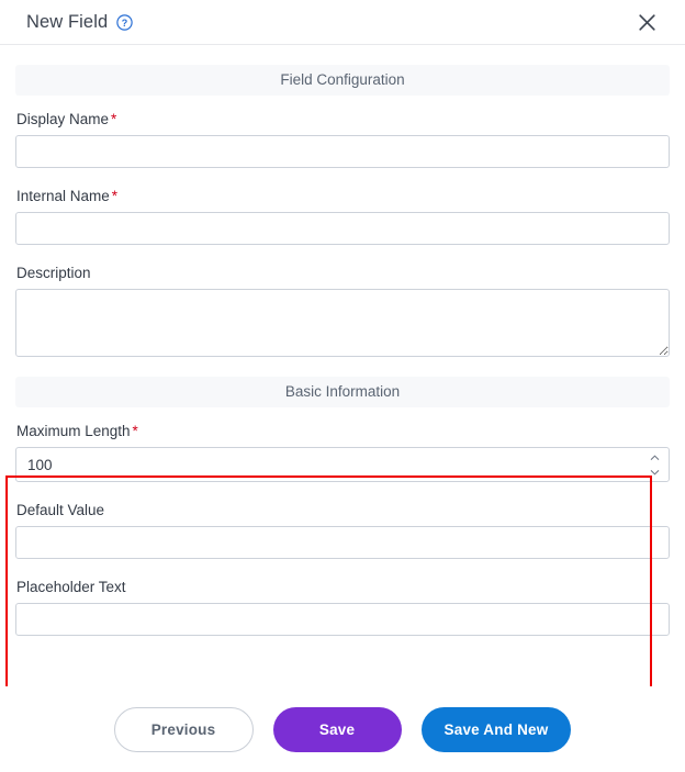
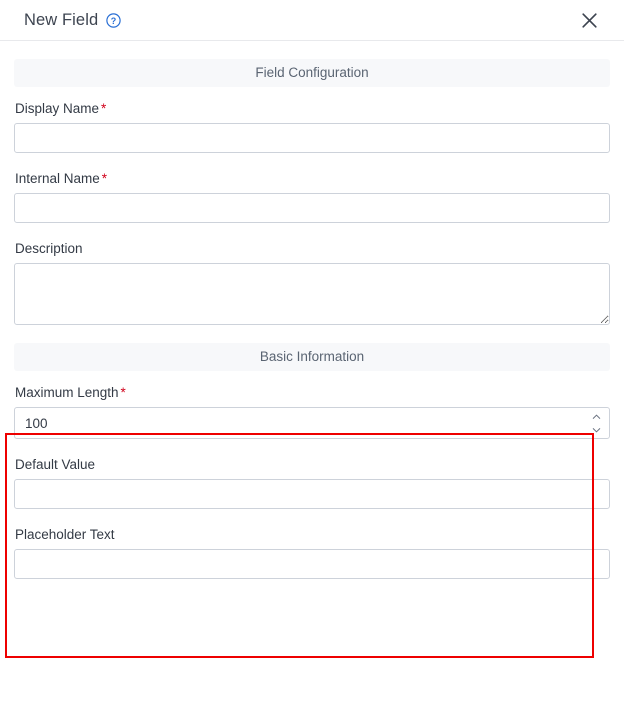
  New Field
  ?
  Field Configuration
  Display Name *
  Internal Name *
  Description
  Basic Information
  Maximum Length *
  100
  Default Value
  Placeholder Text
- Previous
- Save
- Save And New
